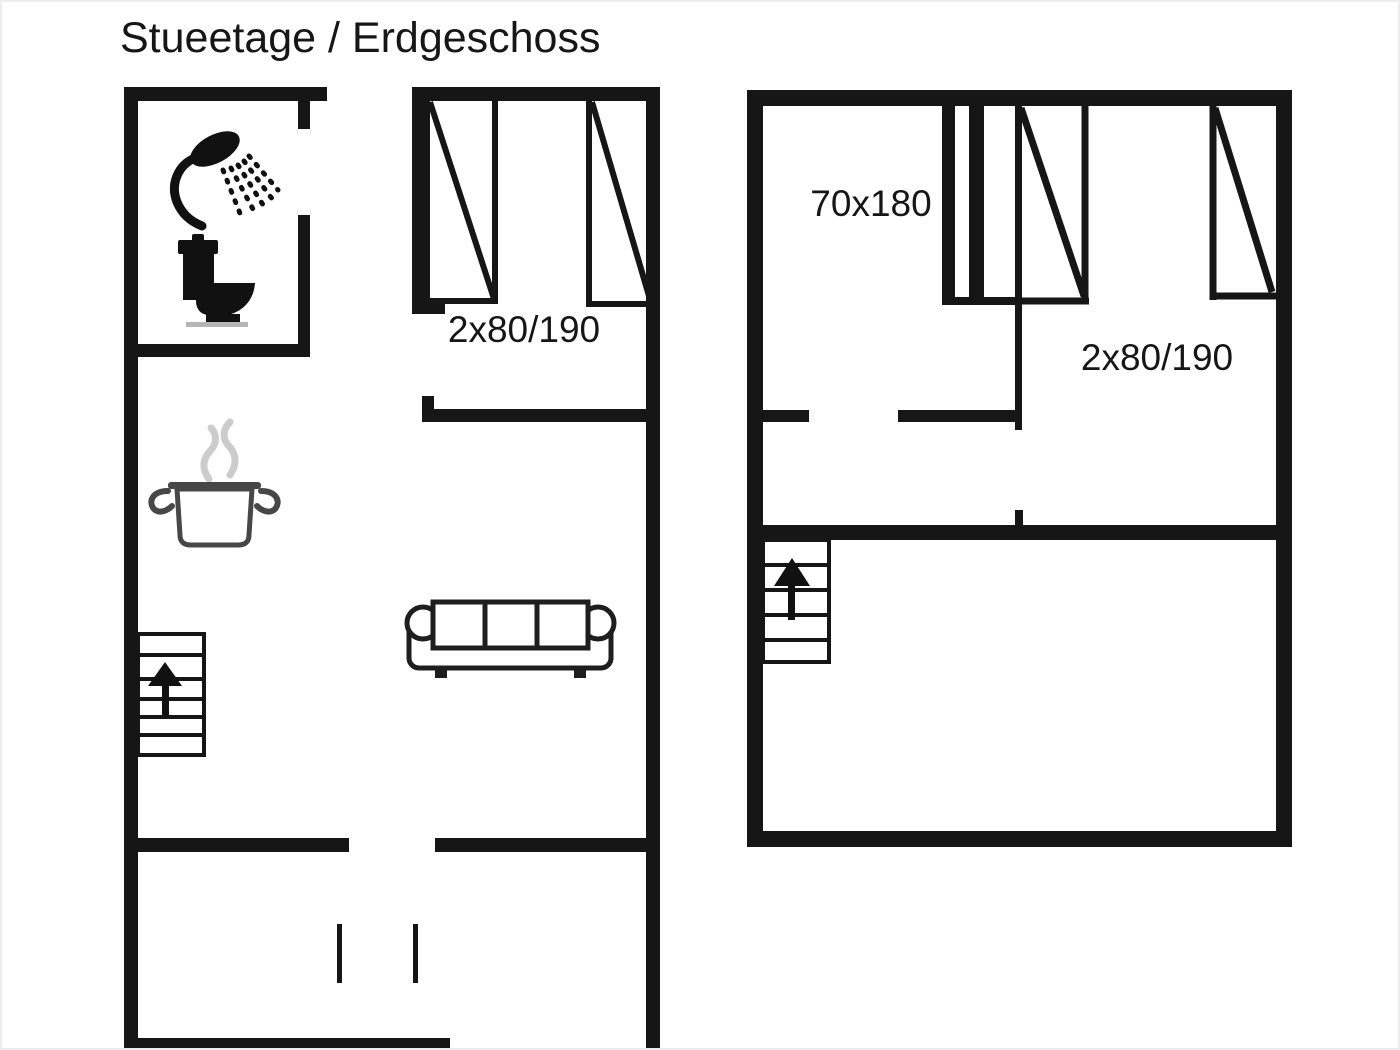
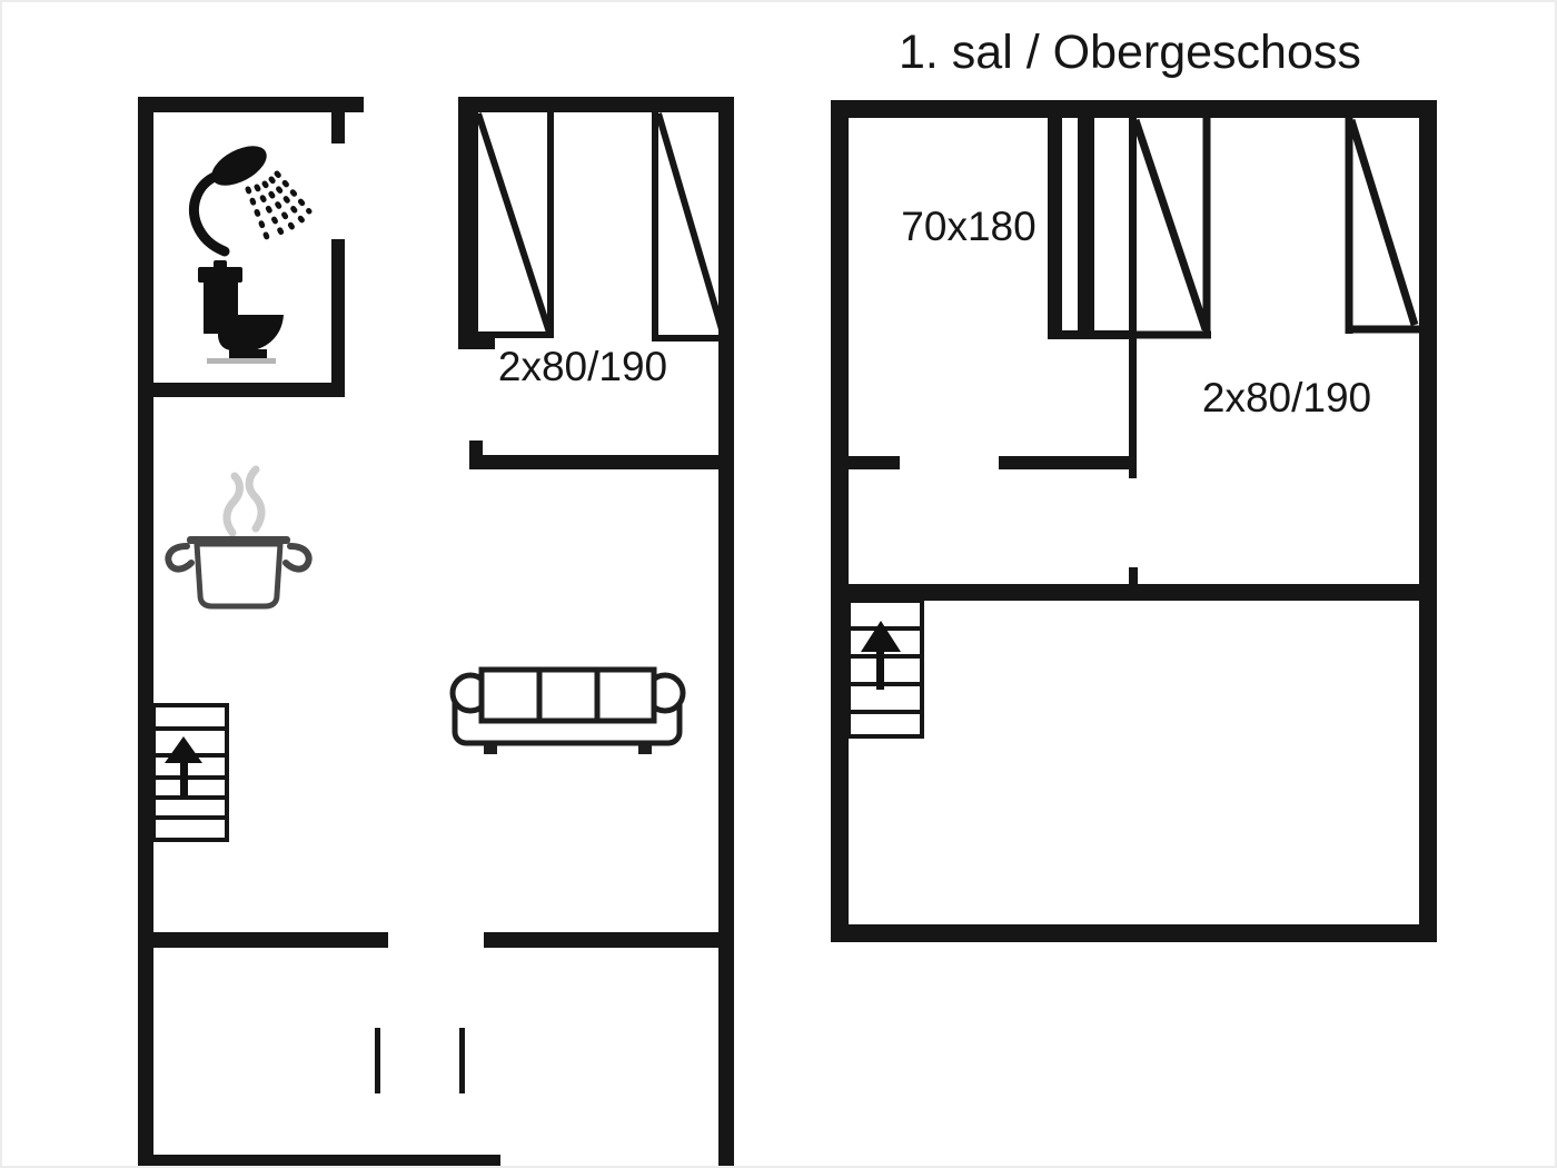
- Stueetage / Erdgeschoss
  2x80/190
+ 1. sal / Obergeschoss
  70x180
  2x80/190
